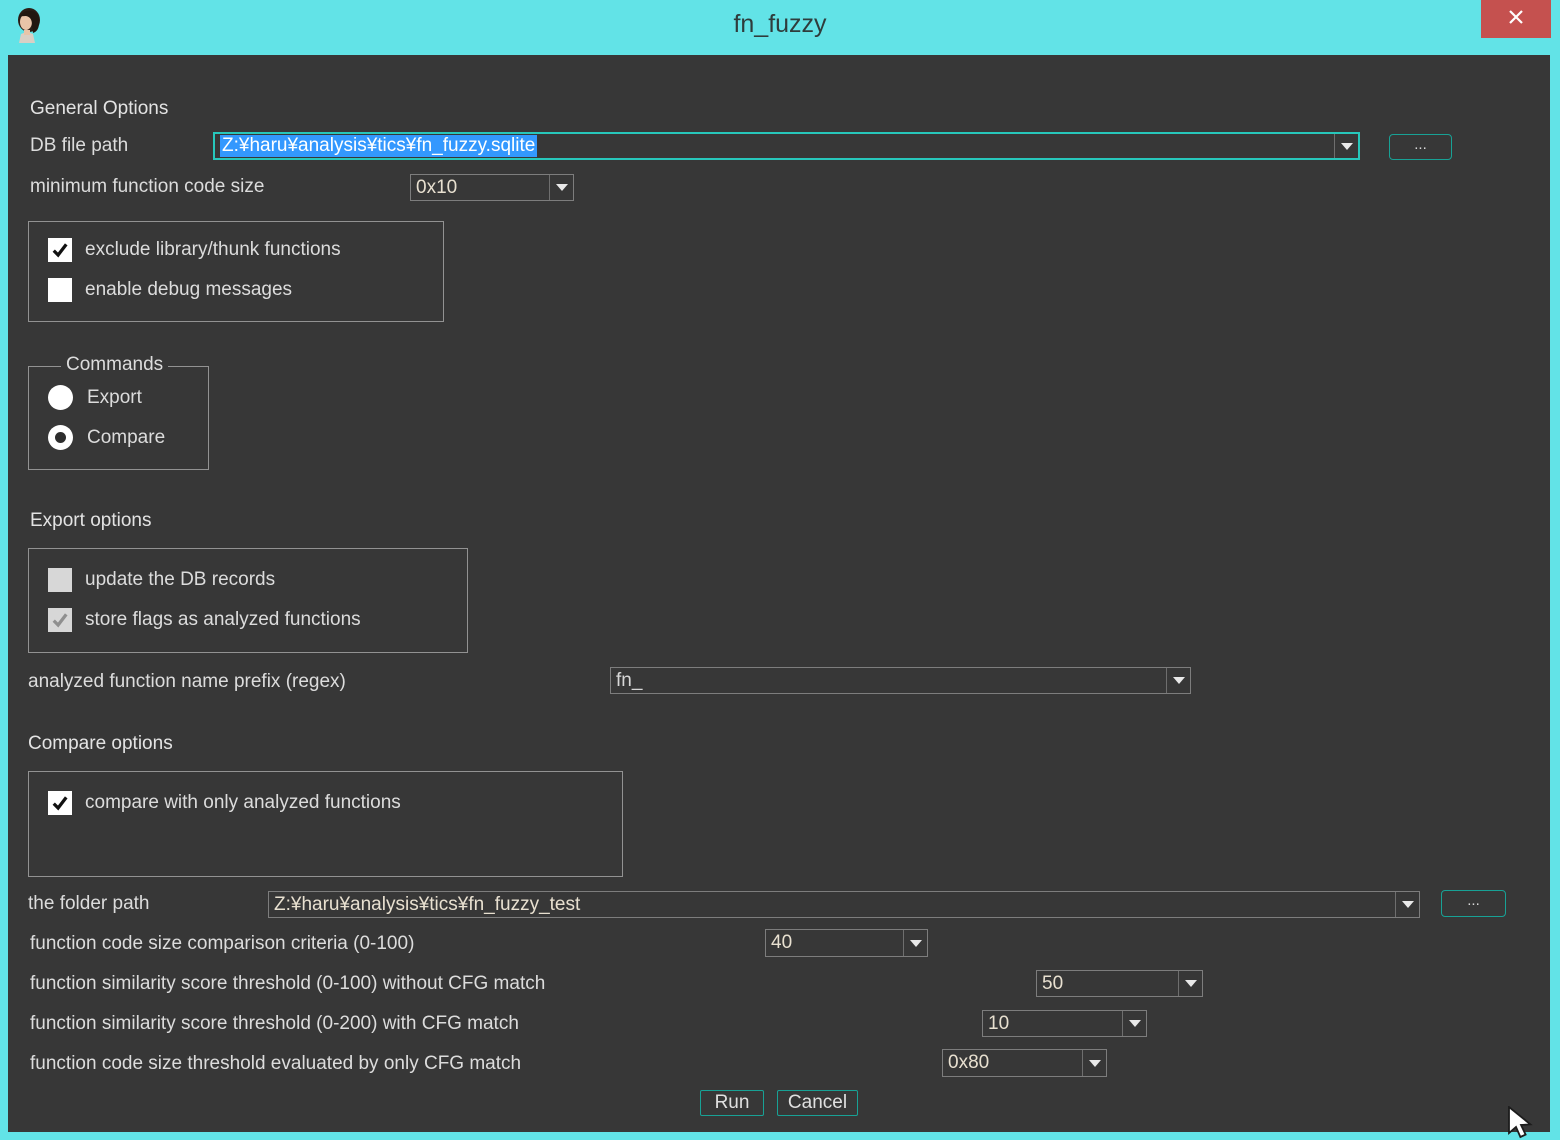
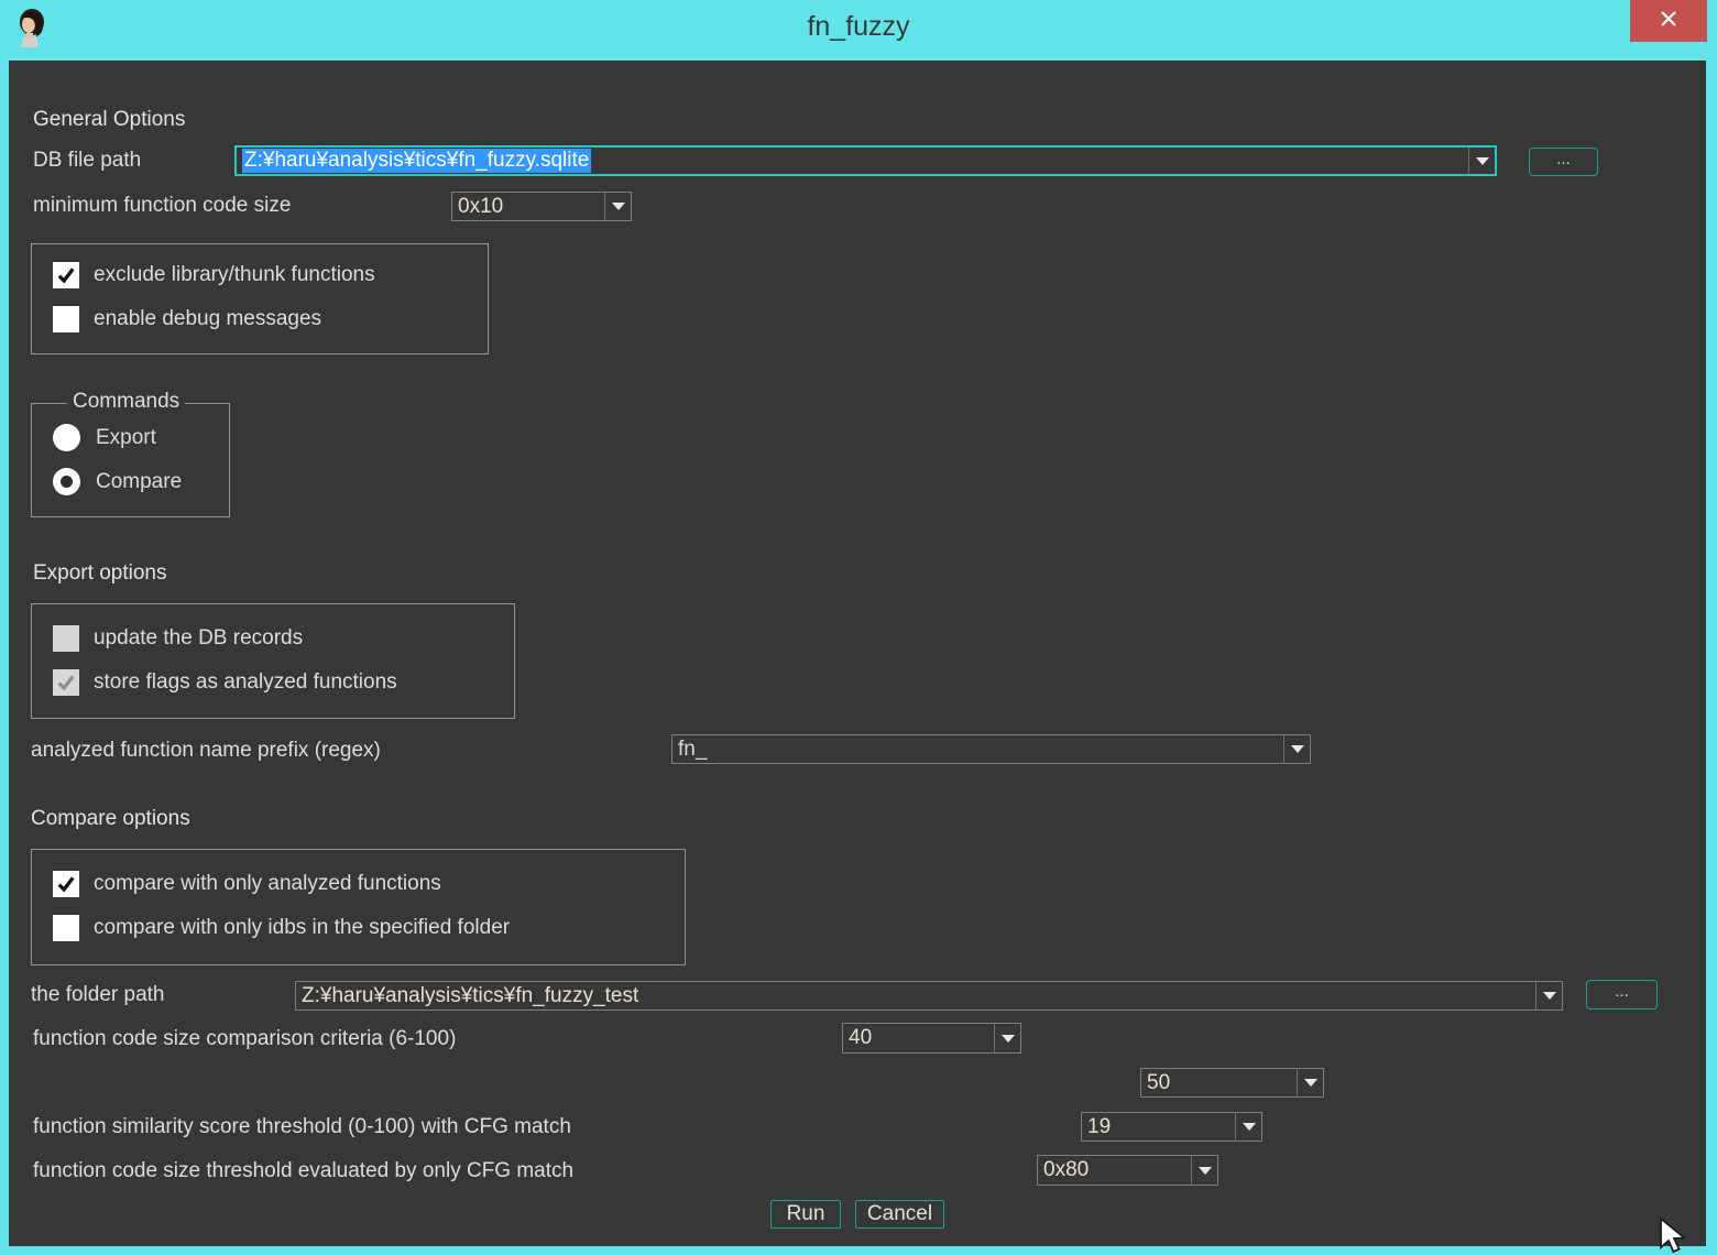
  fn_fuzzy
  General Options
  DB file path
  Z:¥haru¥analysis¥tics¥fn_fuzzy.sqlite
  ...
  minimum function code size
  0x10
  exclude library/thunk functions
  enable debug messages
  Commands
  Export
  Compare
  Export options
  update the DB records
  store flags as analyzed functions
  analyzed function name prefix (regex)
  fn_
  Compare options
  compare with only analyzed functions
+ compare with only idbs in the specified folder
  the folder path
  Z:¥haru¥analysis¥tics¥fn_fuzzy_test
  ...
- function code size comparison criteria (0-100)
+ function code size comparison criteria (6-100)
  40
- function similarity score threshold (0-100) without CFG match
  50
- function similarity score threshold (0-200) with CFG match
+ function similarity score threshold (0-100) with CFG match
- 10
+ 19
  function code size threshold evaluated by only CFG match
  0x80
  Run
  Cancel
